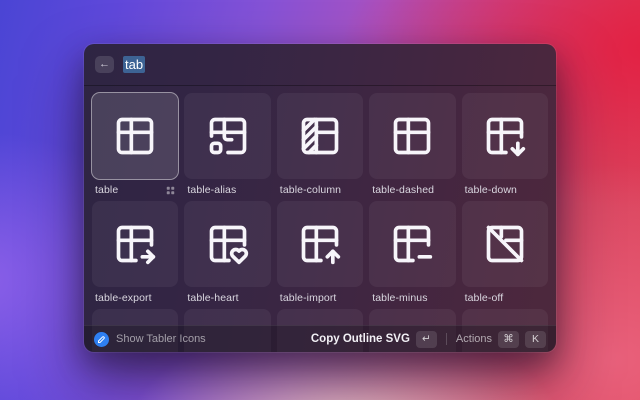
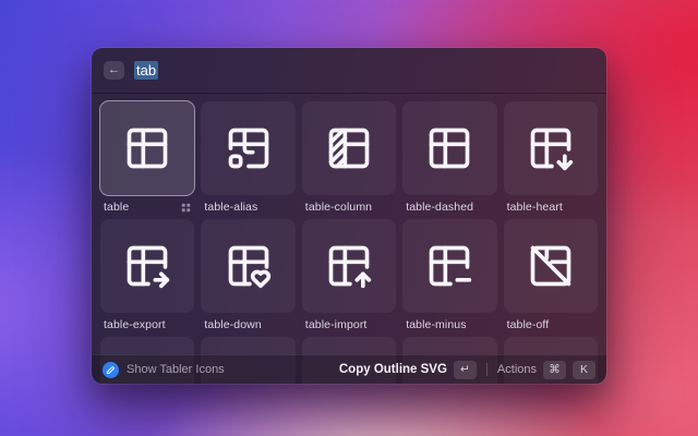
  ←
  tab
  table
  table-alias
  table-column
  table-dashed
- table-down
+ table-heart
  table-export
- table-heart
+ table-down
  table-import
  table-minus
  table-off
  Show Tabler Icons
  Copy Outline SVG
  ↵
  Actions
  ⌘
  K
